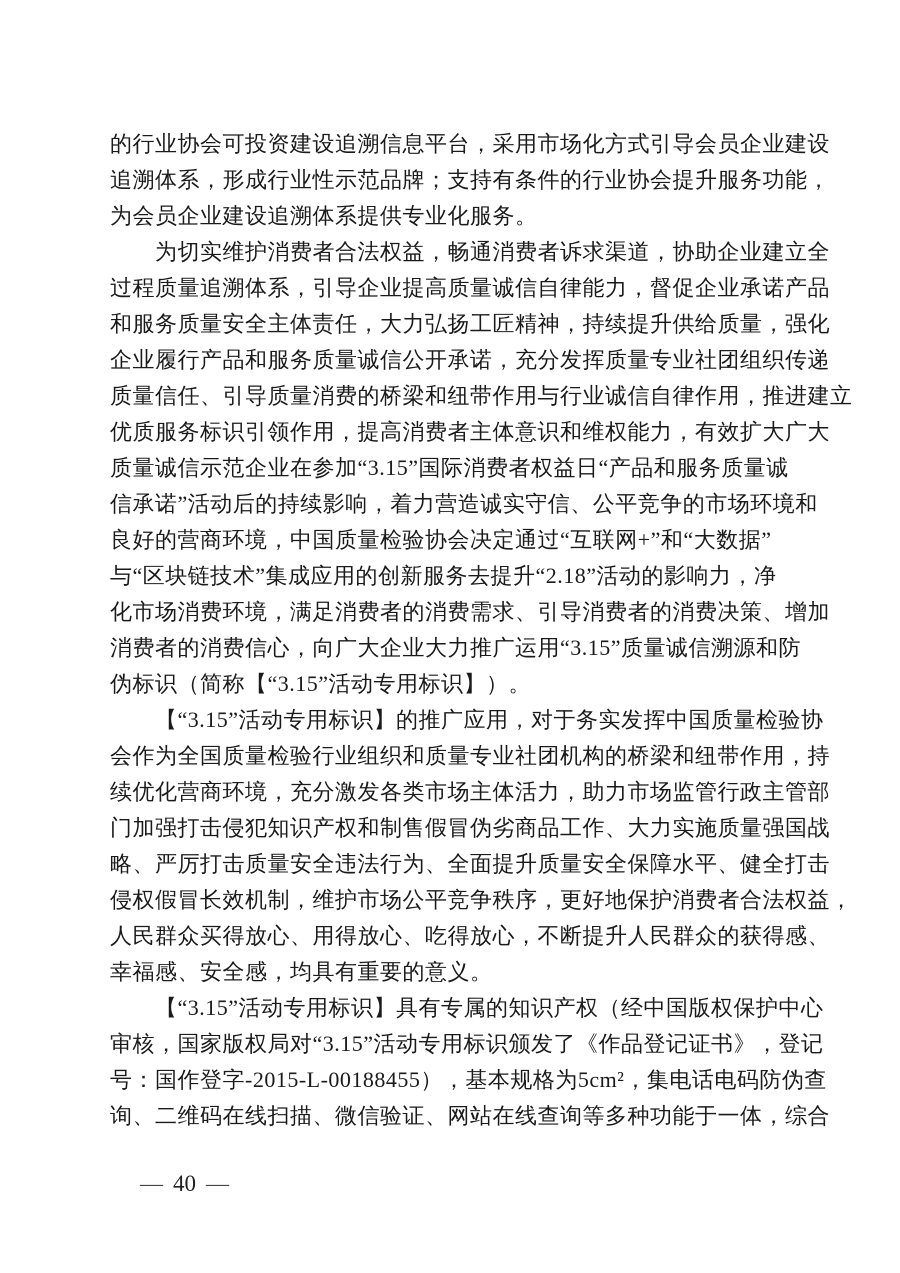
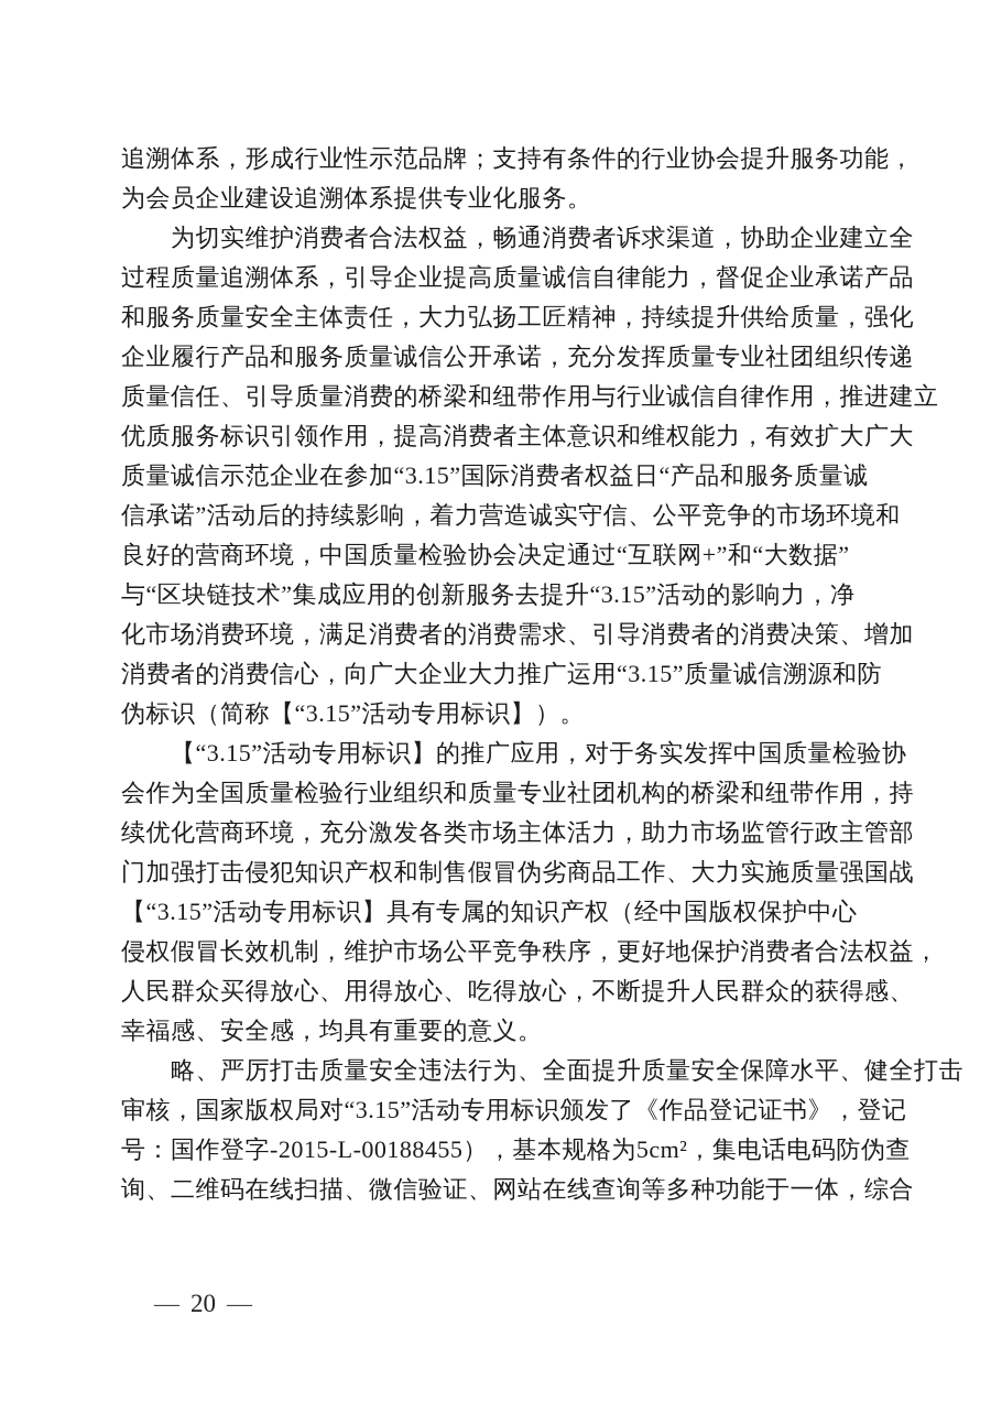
- 的行业协会可投资建设追溯信息平台，采用市场化方式引导会员企业建设
  追溯体系，形成行业性示范品牌；支持有条件的行业协会提升服务功能，
  为会员企业建设追溯体系提供专业化服务。
  为切实维护消费者合法权益，畅通消费者诉求渠道，协助企业建立全
  过程质量追溯体系，引导企业提高质量诚信自律能力，督促企业承诺产品
  和服务质量安全主体责任，大力弘扬工匠精神，持续提升供给质量，强化
  企业履行产品和服务质量诚信公开承诺，充分发挥质量专业社团组织传递
  质量信任、引导质量消费的桥梁和纽带作用与行业诚信自律作用，推进建立
  优质服务标识引领作用，提高消费者主体意识和维权能力，有效扩大广大
  质量诚信示范企业在参加“3.15”国际消费者权益日“产品和服务质量诚
  信承诺”活动后的持续影响，着力营造诚实守信、公平竞争的市场环境和
  良好的营商环境，中国质量检验协会决定通过“互联网+”和“大数据”
- 与“区块链技术”集成应用的创新服务去提升“2.18”活动的影响力，净
+ 与“区块链技术”集成应用的创新服务去提升“3.15”活动的影响力，净
  化市场消费环境，满足消费者的消费需求、引导消费者的消费决策、增加
  消费者的消费信心，向广大企业大力推广运用“3.15”质量诚信溯源和防
  伪标识（简称【“3.15”活动专用标识】）。
  【“3.15”活动专用标识】的推广应用，对于务实发挥中国质量检验协
  会作为全国质量检验行业组织和质量专业社团机构的桥梁和纽带作用，持
  续优化营商环境，充分激发各类市场主体活力，助力市场监管行政主管部
  门加强打击侵犯知识产权和制售假冒伪劣商品工作、大力实施质量强国战
- 略、严厉打击质量安全违法行为、全面提升质量安全保障水平、健全打击
+ 【“3.15”活动专用标识】具有专属的知识产权（经中国版权保护中心
  侵权假冒长效机制，维护市场公平竞争秩序，更好地保护消费者合法权益，
  人民群众买得放心、用得放心、吃得放心，不断提升人民群众的获得感、
  幸福感、安全感，均具有重要的意义。
- 【“3.15”活动专用标识】具有专属的知识产权（经中国版权保护中心
+ 略、严厉打击质量安全违法行为、全面提升质量安全保障水平、健全打击
  审核，国家版权局对“3.15”活动专用标识颁发了《作品登记证书》，登记
  号：国作登字-2015-L-00188455），基本规格为5cm²，集电话电码防伪查
  询、二维码在线扫描、微信验证、网站在线查询等多种功能于一体，综合
  —
- 40
+ 20
  —
